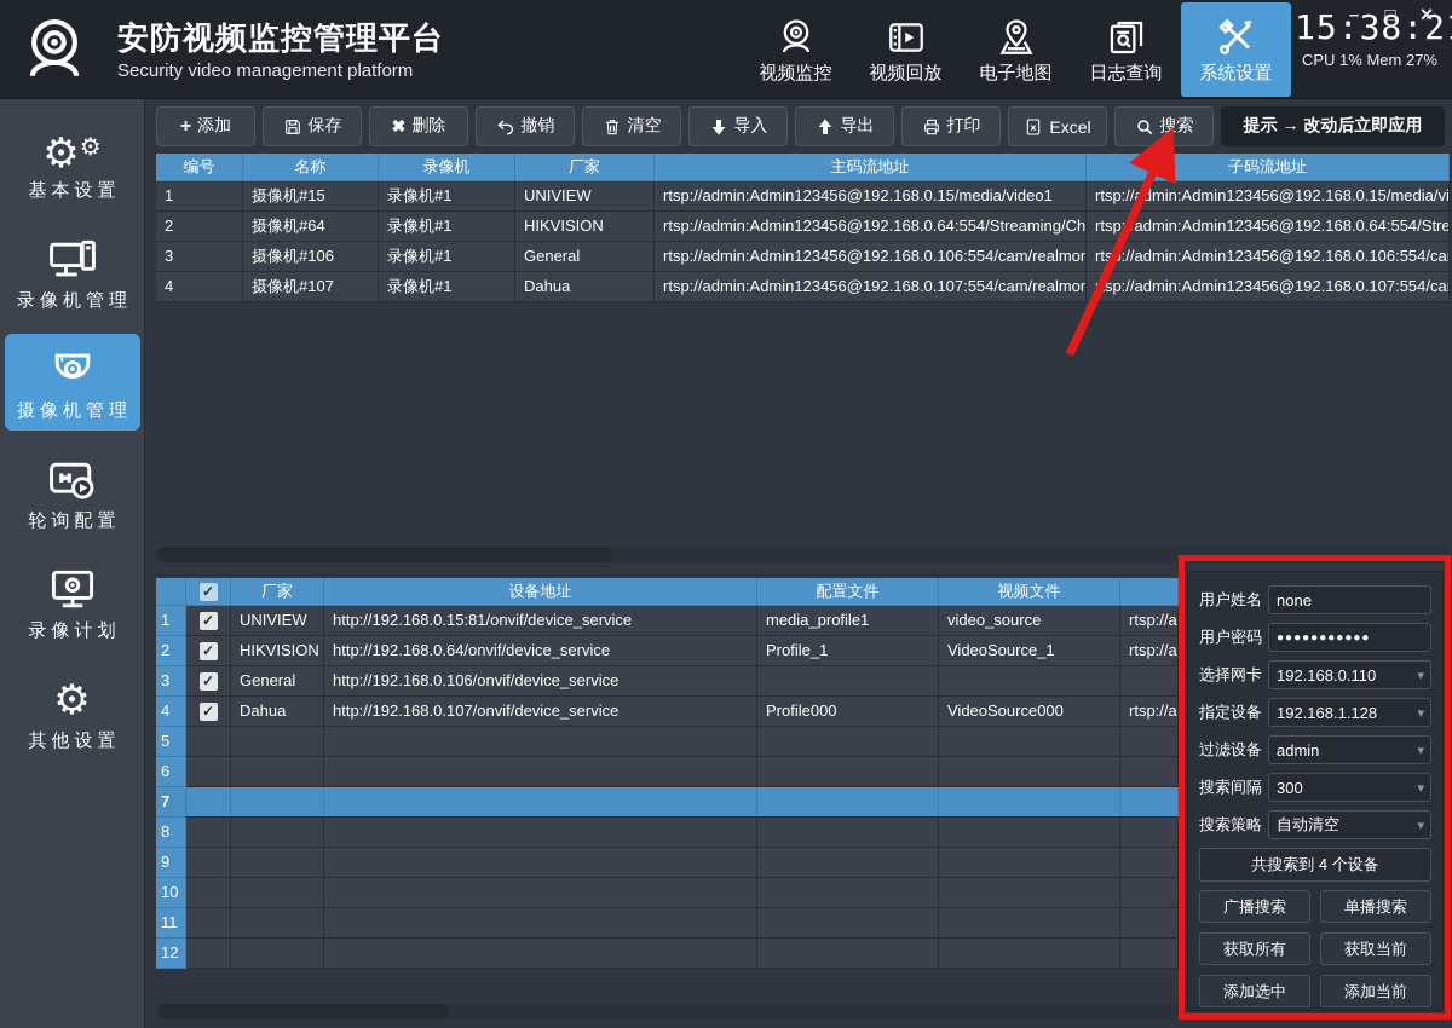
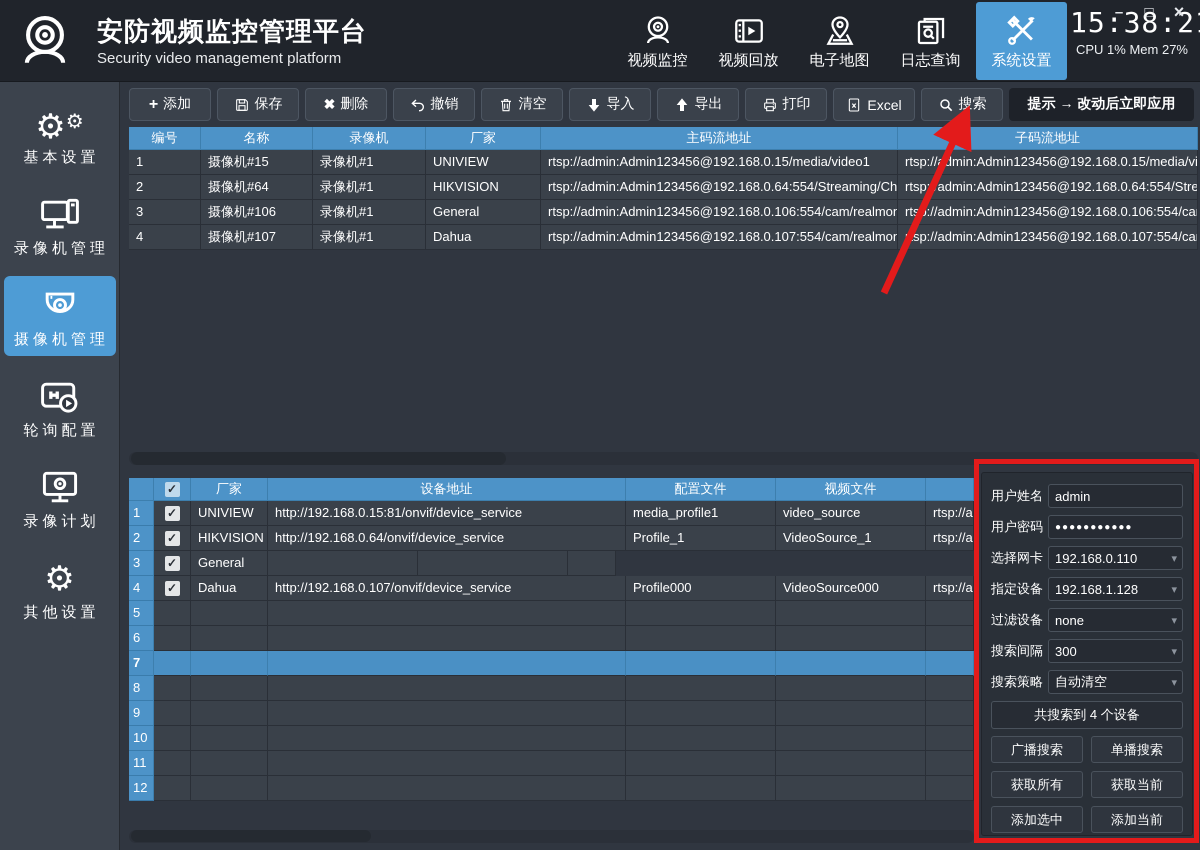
  安防视频监控管理平台
  Security video management platform
  视频监控
  视频回放
  电子地图
  日志查询
  系统设置
  15:38:2
  CPU 1% Mem 27%
  –
  □
  ×
  ⚙⚙
  基本设置
  录像机管理
  摄像机管理
  轮询配置
  录像计划
  ⚙
  其他设置
  +
  添加
  保存
  ✖
  删除
  撤销
  清空
  导入
  导出
  打印
  Excel
  搜索
  提示 → 改动后立即应用
  编号
  名称
  录像机
  厂家
  主码流地址
  子码流地址
  1
  摄像机#15
  录像机#1
  UNIVIEW
  rtsp://admin:Admin123456@192.168.0.15/media/video1
  rtsp://dmin:Admin123456@192.168.0.15/media/vi
  2
  摄像机#64
  录像机#1
  HIKVISION
  rtsp://admin:Admin123456@192.168.0.64:554/Streaming/Ch
  rtsp:admin:Admin123456@192.168.0.64:554/Stre
  3
  摄像机#106
  录像机#1
  General
  rtsp://admin:Admin123456@192.168.0.106:554/cam/realmon
  rts://admin:Admin123456@192.168.0.106:554/ca
  4
  摄像机#107
  录像机#1
  Dahua
  rtsp://admin:Admin123456@192.168.0.107:554/cam/realmon
  sp://admin:Admin123456@192.168.0.107:554/ca
  ✓
  厂家
  设备地址
  配置文件
  视频文件
  1
  ✓
  UNIVIEW
  http://192.168.0.15:81/onvif/device_service
  media_profile1
  video_source
  rtsp://a
  2
  ✓
  HIKVISION
  http://192.168.0.64/onvif/device_service
  Profile_1
  VideoSource_1
  rtsp://a
  3
  ✓
  General
- http://192.168.0.106/onvif/device_service
  4
  ✓
  Dahua
  http://192.168.0.107/onvif/device_service
  Profile000
  VideoSource000
  rtsp://a
  5
  6
  7
  8
  9
  10
  11
  12
  用户姓名
- none
+ admin
  用户密码
  ●●●●●●●●●●●
  选择网卡
  192.168.0.110
  ▾
  指定设备
  192.168.1.128
  ▾
  过滤设备
- admin
+ none
  ▾
  搜索间隔
  300
  ▾
  搜索策略
  自动清空
  ▾
  共搜索到 4 个设备
  广播搜索
  单播搜索
  获取所有
  获取当前
  添加选中
  添加当前
